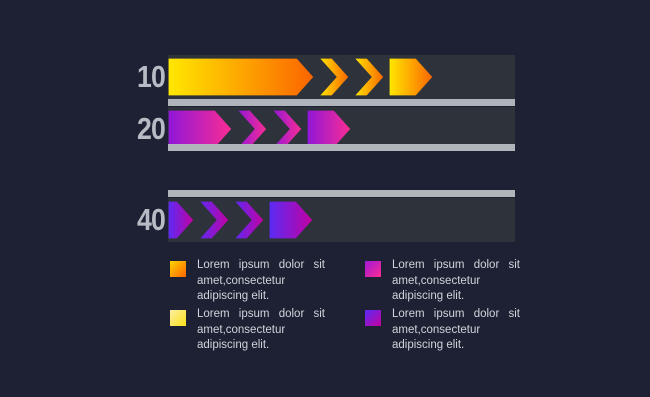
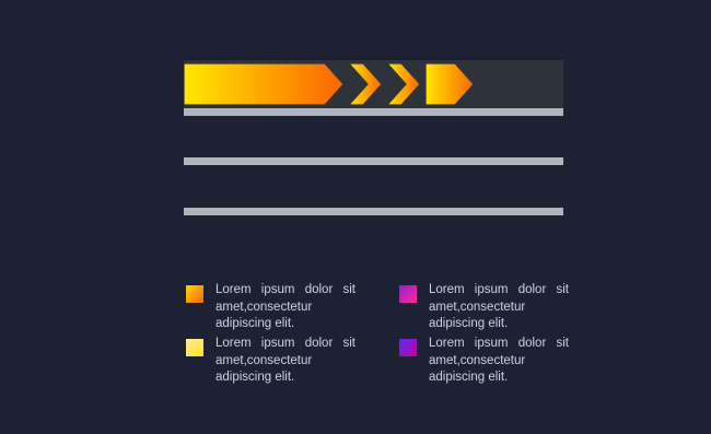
- 10
- 20
- 40
  Lorem ipsum dolor sit amet,consectetur adipiscing elit.
  Lorem ipsum dolor sit amet,consectetur adipiscing elit.
  Lorem ipsum dolor sit amet,consectetur adipiscing elit.
  Lorem ipsum dolor sit amet,consectetur adipiscing elit.
